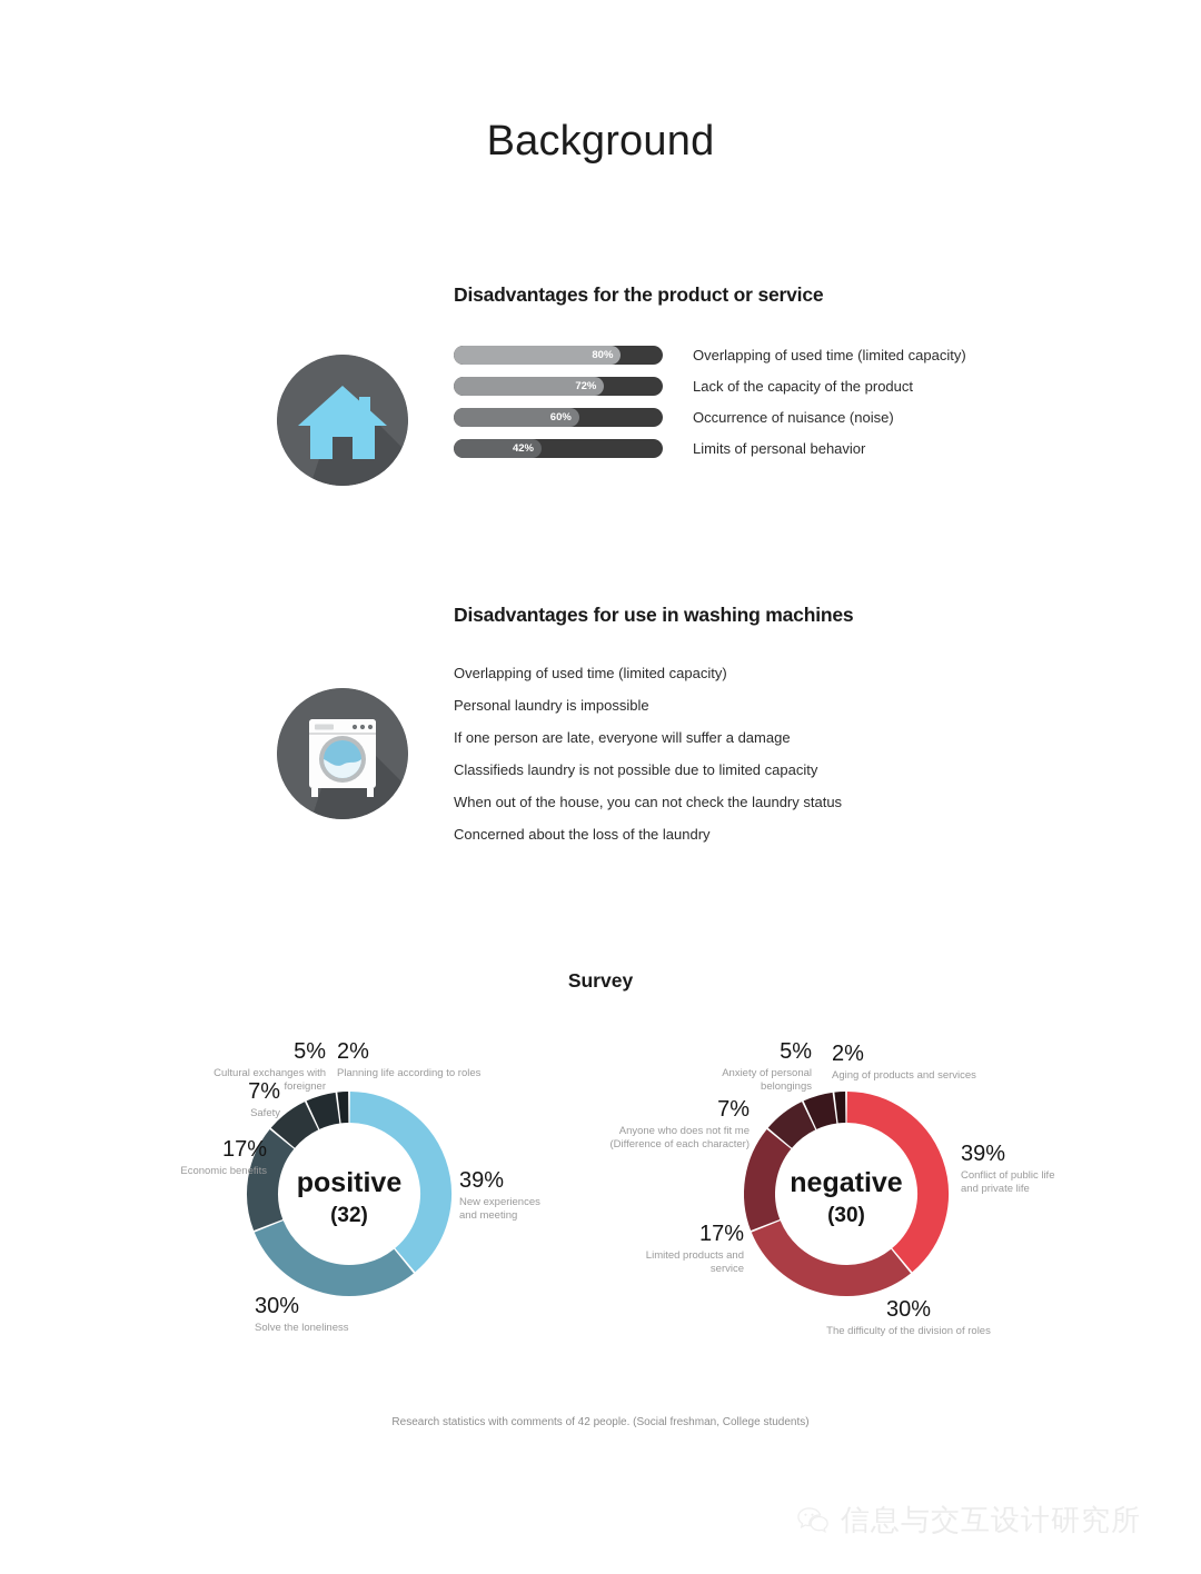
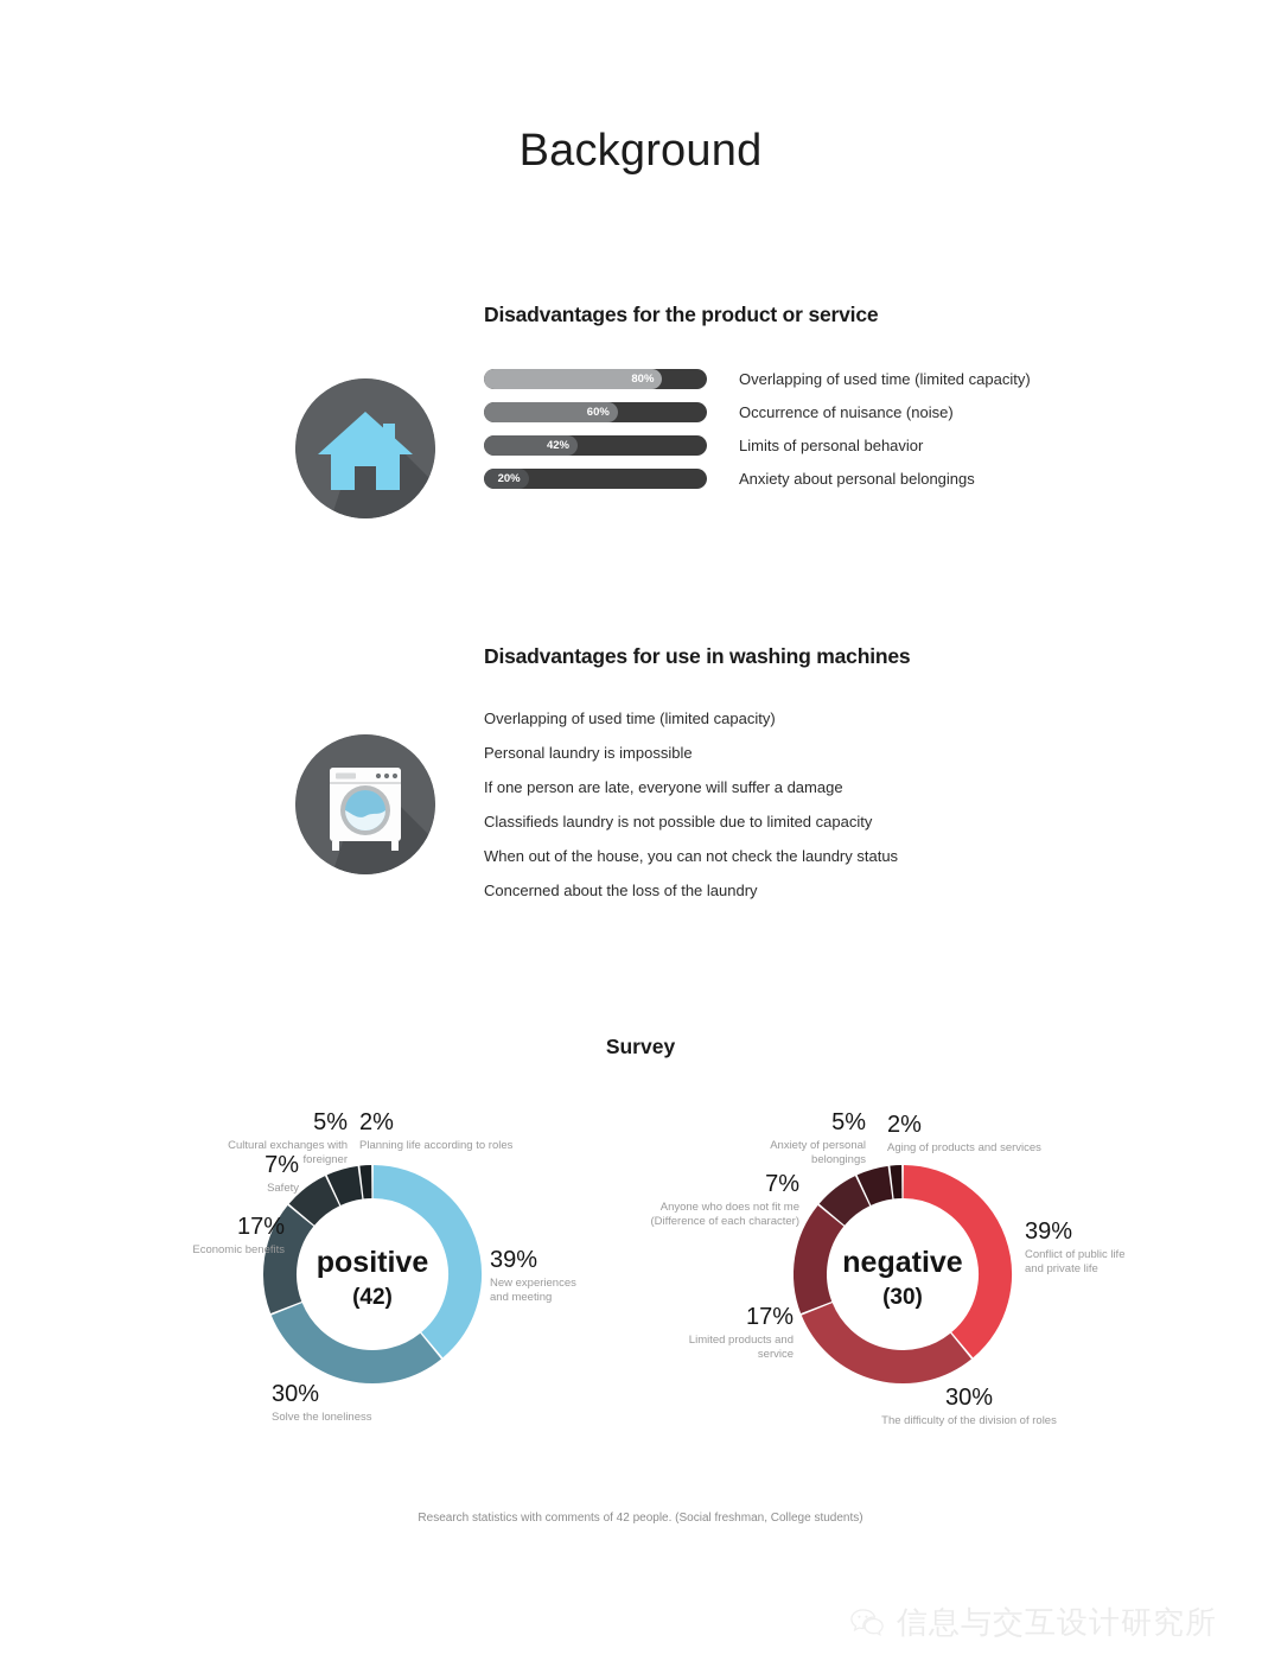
  Background
  Disadvantages for the product or service
  80%
  Overlapping of used time (limited capacity)
- 72%
- Lack of the capacity of the product
  60%
  Occurrence of nuisance (noise)
  42%
  Limits of personal behavior
+ 20%
+ Anxiety about personal belongings
  Disadvantages for use in washing machines
  Overlapping of used time (limited capacity)
  Personal laundry is impossible
  If one person are late, everyone will suffer a damage
  Classifieds laundry is not possible due to limited capacity
  When out of the house, you can not check the laundry status
  Concerned about the loss of the laundry
  Survey
  positive
- (32)
+ (42)
  5%
  Cultural exchanges with foreigner
  2%
  Planning life according to roles
  7%
  Safety
  17%
  Economic benefits
  39%
  New experiences
  and meeting
  30%
  Solve the loneliness
  negative
  (30)
  5%
  Anxiety of personal
  belongings
  2%
  Aging of products and services
  7%
  Anyone who does not fit me
  (Difference of each character)
  17%
  Limited products and service
  39%
  Conflict of public life
  and private life
  30%
  The difficulty of the division of roles
  Research statistics with comments of 42 people. (Social freshman, College students)
